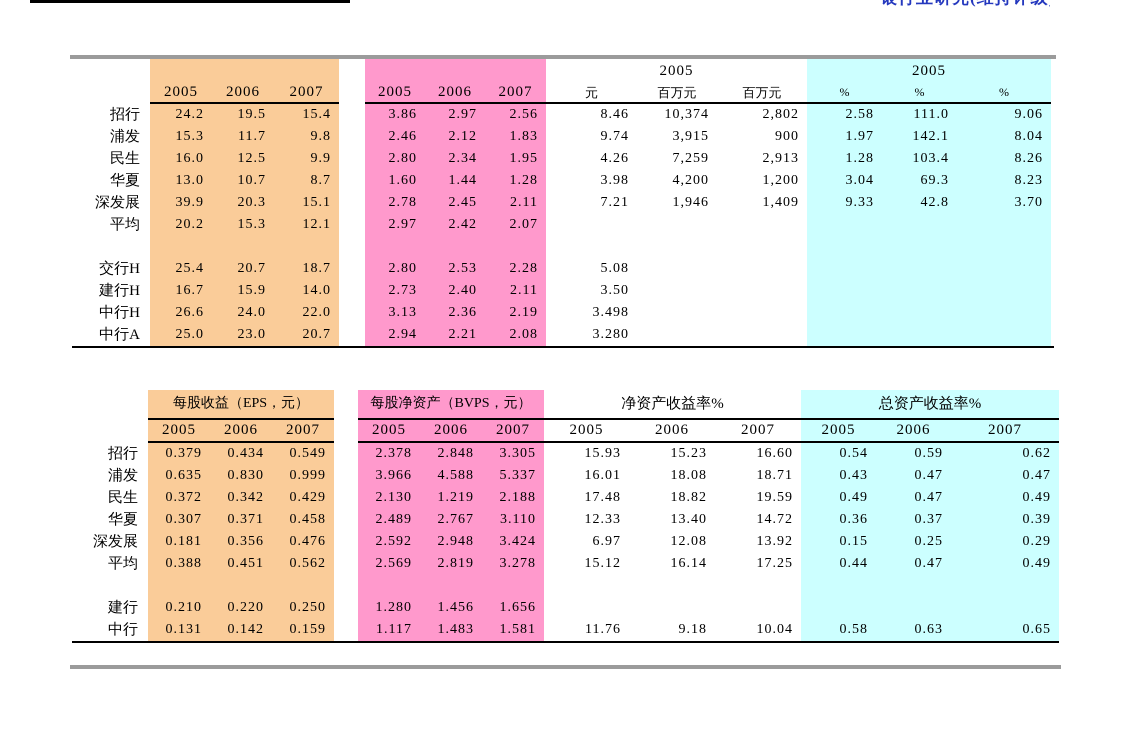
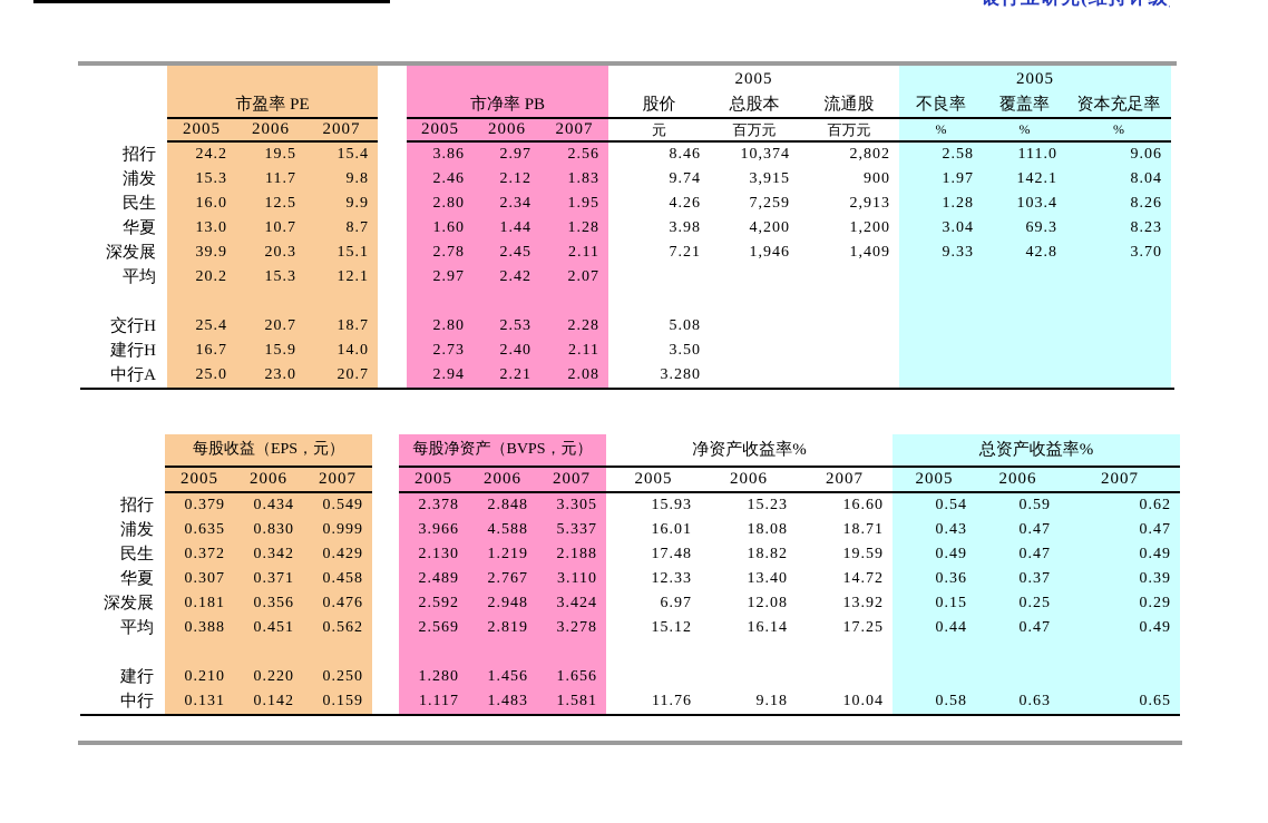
  2005
  2005
+ 市盈率 PE
+ 市净率 PB
+ 股价
+ 总股本
+ 流通股
+ 不良率
+ 覆盖率
+ 资本充足率
  2005
  2006
  2007
  2005
  2006
  2007
  元
  百万元
  百万元
  %
  %
  %
  招行
  24.2
  19.5
  15.4
  3.86
  2.97
  2.56
  8.46
  10,374
  2,802
  2.58
  111.0
  9.06
  浦发
  15.3
  11.7
  9.8
  2.46
  2.12
  1.83
  9.74
  3,915
  900
  1.97
  142.1
  8.04
  民生
  16.0
  12.5
  9.9
  2.80
  2.34
  1.95
  4.26
  7,259
  2,913
  1.28
  103.4
  8.26
  华夏
  13.0
  10.7
  8.7
  1.60
  1.44
  1.28
  3.98
  4,200
  1,200
  3.04
  69.3
  8.23
  深发展
  39.9
  20.3
  15.1
  2.78
  2.45
  2.11
  7.21
  1,946
  1,409
  9.33
  42.8
  3.70
  平均
  20.2
  15.3
  12.1
  2.97
  2.42
  2.07
  交行H
  25.4
  20.7
  18.7
  2.80
  2.53
  2.28
  5.08
  建行H
  16.7
  15.9
  14.0
  2.73
  2.40
  2.11
  3.50
- 中行H
- 26.6
- 24.0
- 22.0
- 3.13
- 2.36
- 2.19
- 3.498
  中行A
  25.0
  23.0
  20.7
  2.94
  2.21
  2.08
  3.280
  每股收益（EPS，元）
  每股净资产（BVPS，元）
  净资产收益率%
  总资产收益率%
  2005
  2006
  2007
  2005
  2006
  2007
  2005
  2006
  2007
  2005
  2006
  2007
  招行
  0.379
  0.434
  0.549
  2.378
  2.848
  3.305
  15.93
  15.23
  16.60
  0.54
  0.59
  0.62
  浦发
  0.635
  0.830
  0.999
  3.966
  4.588
  5.337
  16.01
  18.08
  18.71
  0.43
  0.47
  0.47
  民生
  0.372
  0.342
  0.429
  2.130
  1.219
  2.188
  17.48
  18.82
  19.59
  0.49
  0.47
  0.49
  华夏
  0.307
  0.371
  0.458
  2.489
  2.767
  3.110
  12.33
  13.40
  14.72
  0.36
  0.37
  0.39
  深发展
  0.181
  0.356
  0.476
  2.592
  2.948
  3.424
  6.97
  12.08
  13.92
  0.15
  0.25
  0.29
  平均
  0.388
  0.451
  0.562
  2.569
  2.819
  3.278
  15.12
  16.14
  17.25
  0.44
  0.47
  0.49
  建行
  0.210
  0.220
  0.250
  1.280
  1.456
  1.656
  中行
  0.131
  0.142
  0.159
  1.117
  1.483
  1.581
  11.76
  9.18
  10.04
  0.58
  0.63
  0.65
